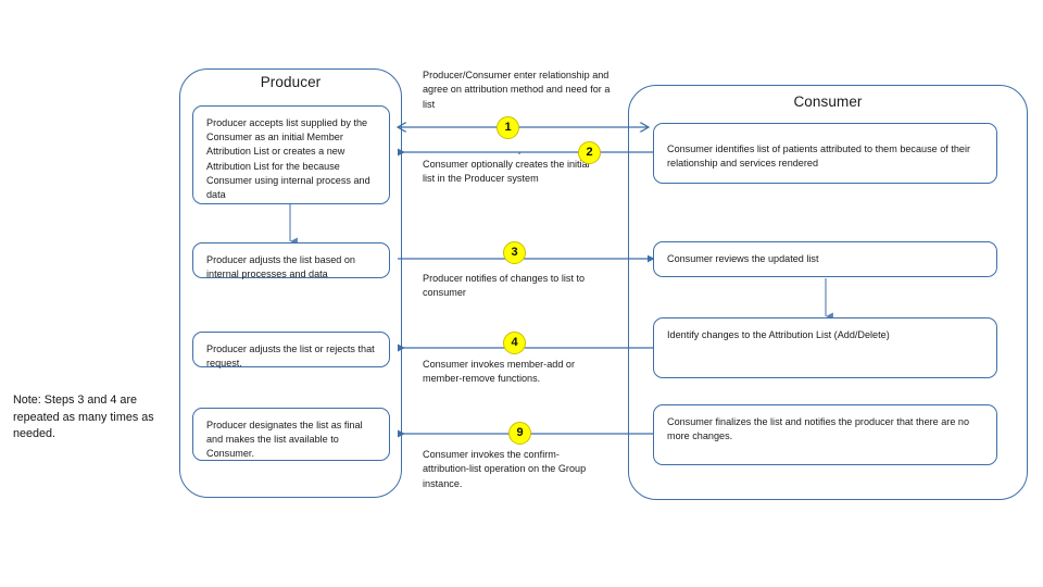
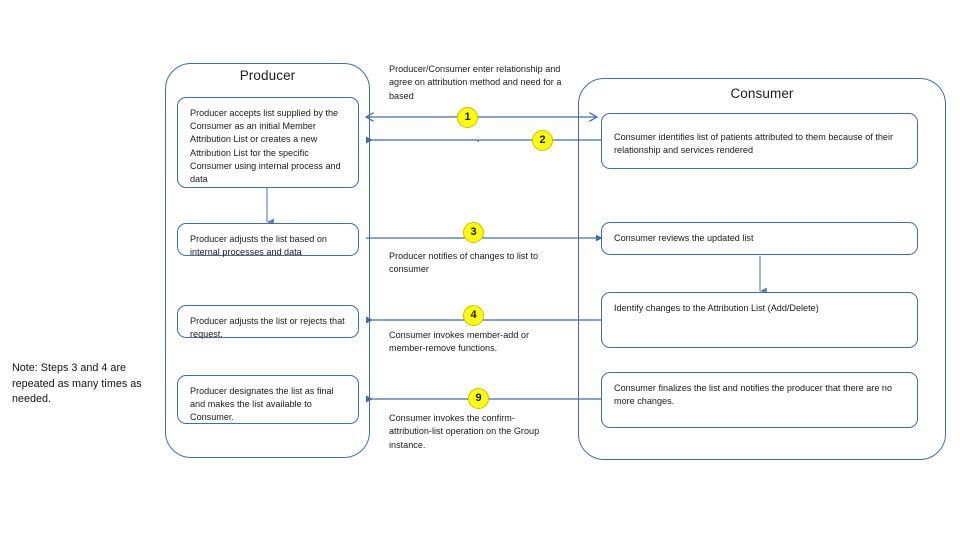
  Producer
- Producer accepts list supplied by the Consumer as an initial Member Attribution List or creates a new Attribution List for the because Consumer using internal process and data
+ Producer accepts list supplied by the Consumer as an initial Member Attribution List or creates a new Attribution List for the specific Consumer using internal process and data
  Producer adjusts the list based on internal processes and data
  Producer adjusts the list or rejects that request.
  Producer designates the list as final and makes the list available to Consumer.
  Consumer
  Consumer identifies list of patients attributed to them because of their relationship and services rendered
  Consumer reviews the updated list
  Identify changes to the Attribution List (Add/Delete)
  Consumer finalizes the list and notifies the producer that there are no more changes.
  1
  2
  3
  4
  9
- Producer/Consumer enter relationship and agree on attribution method and need for a list
+ Producer/Consumer enter relationship and agree on attribution method and need for a based
- Consumer optionally creates the initial list in the Producer system
  Producer notifies of changes to list to consumer
  Consumer invokes member-add or member-remove functions.
  Consumer invokes the confirm-attribution-list operation on the Group instance.
  Note: Steps 3 and 4 are repeated as many times as needed.
